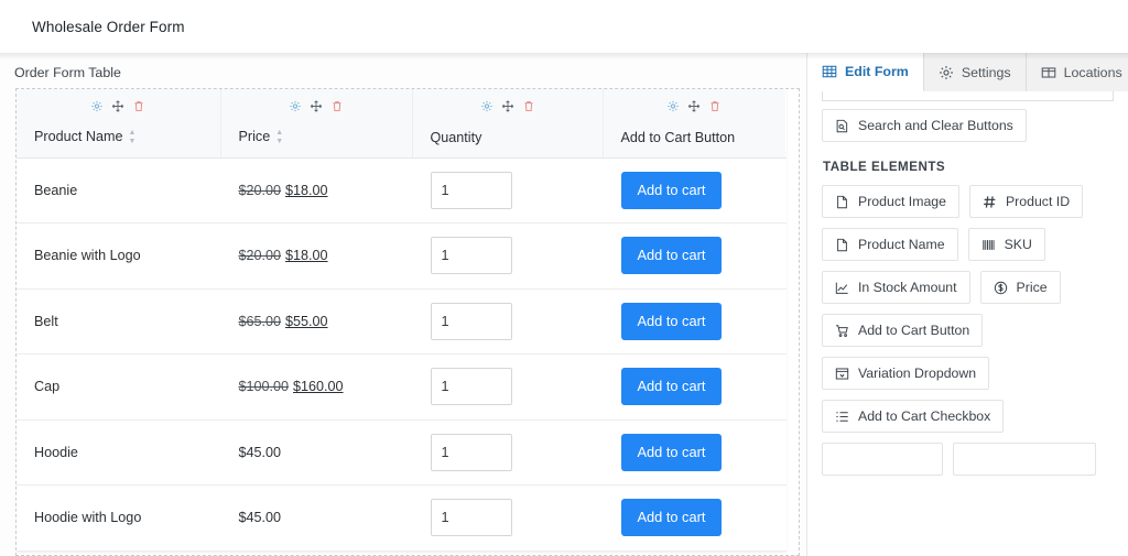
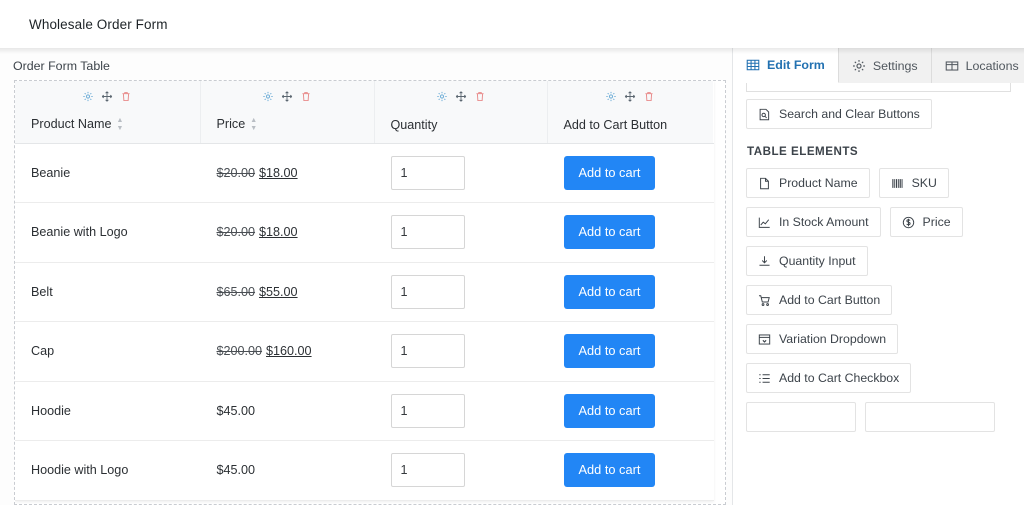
  Wholesale Order Form
  Order Form Table
  Product Name	Price	Quantity	Add to Cart Button
  Beanie	$20.00 $18.00	1	Add to cart
  Beanie with Logo	$20.00 $18.00	1	Add to cart
  Belt	$65.00 $55.00	1	Add to cart
- Cap	$100.00 $160.00	1	Add to cart
+ Cap	$200.00 $160.00	1	Add to cart
  Hoodie	$45.00	1	Add to cart
  Hoodie with Logo	$45.00	1	Add to cart
  Edit Form
  Settings
  Locations
  Search and Clear Buttons
  TABLE ELEMENTS
- Product Image
- Product ID
  Product Name
  SKU
  In Stock Amount
  Price
+ Quantity Input
  Add to Cart Button
  Variation Dropdown
  Add to Cart Checkbox
